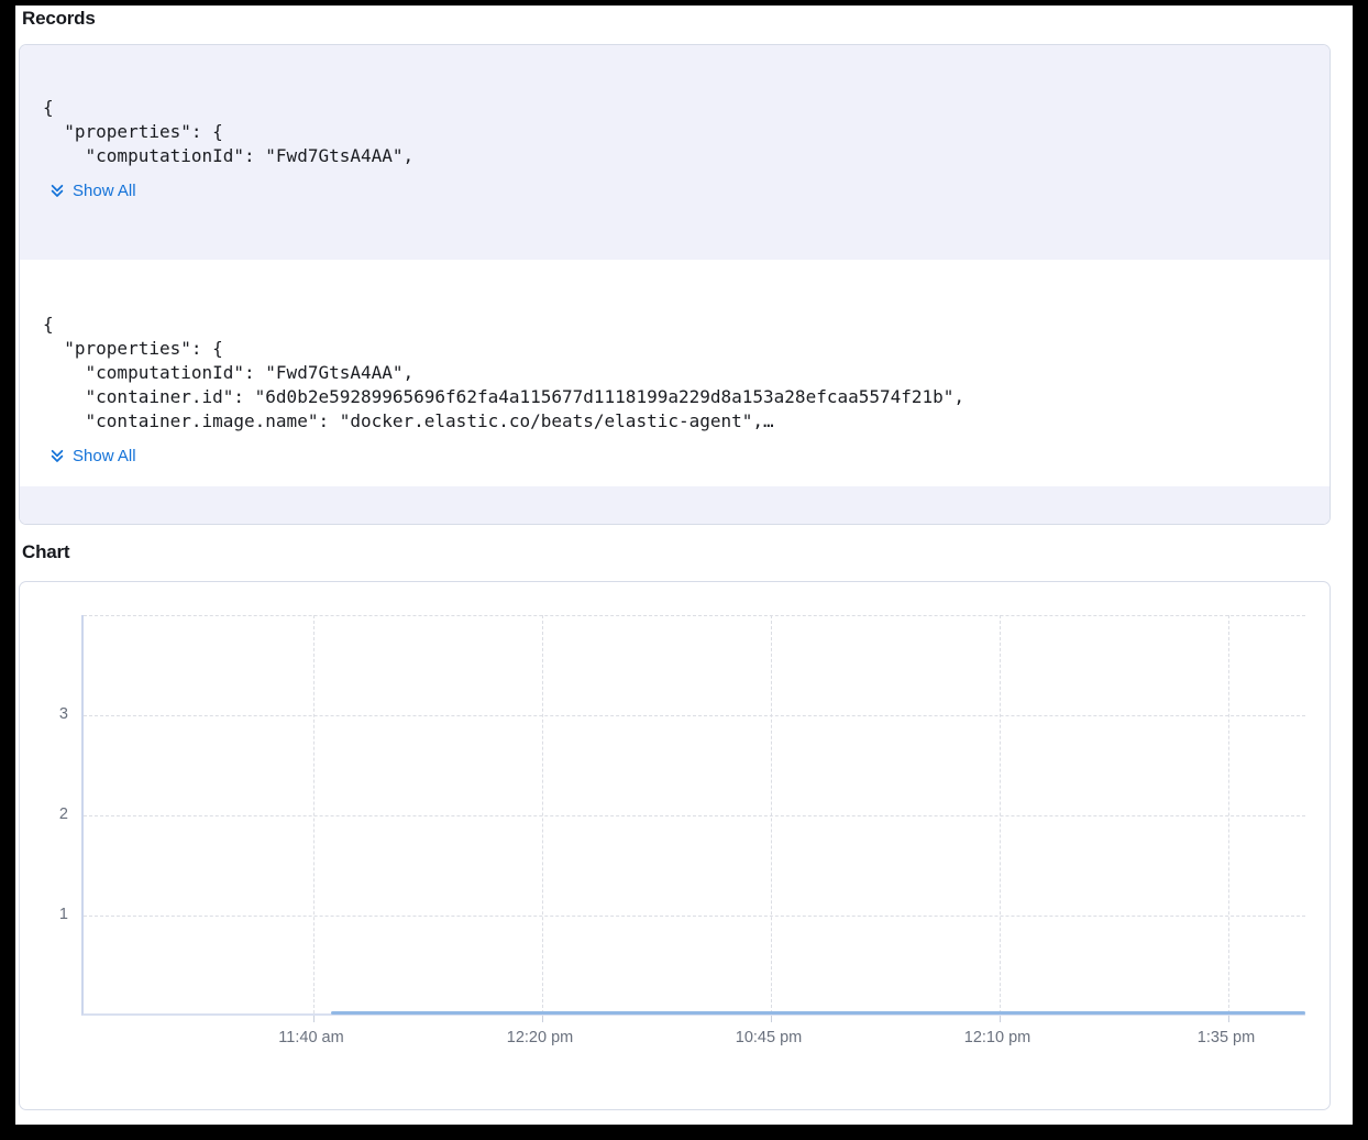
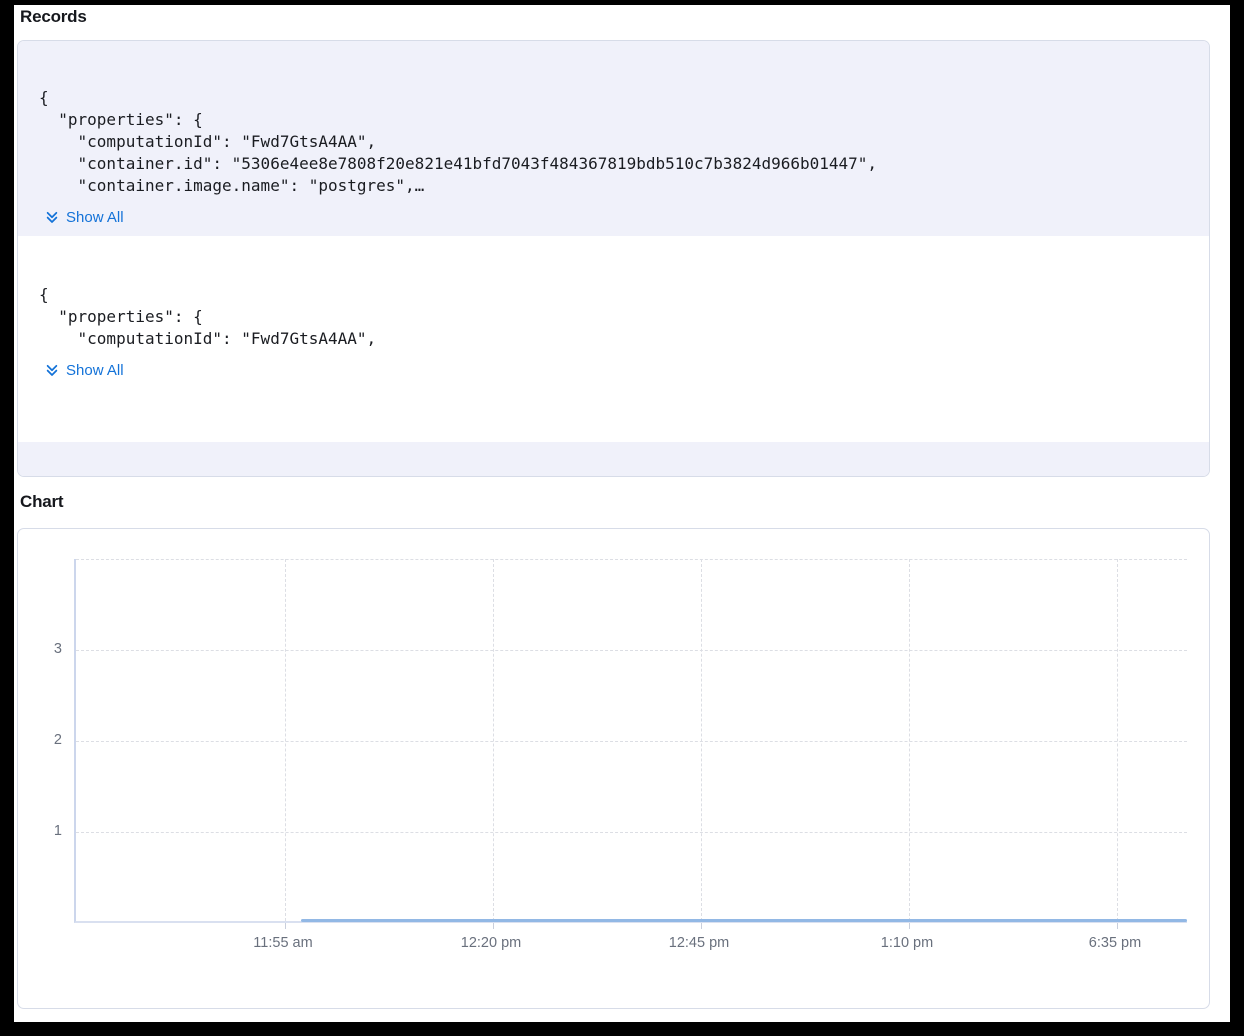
  Records
  {
  "properties": {
  "computationId": "Fwd7GtsA4AA",
+ "container.id": "5306e4ee8e7808f20e821e41bfd7043f484367819bdb510c7b3824d966b01447",
+ "container.image.name": "postgres",…
  Show All
  {
  "properties": {
  "computationId": "Fwd7GtsA4AA",
- "container.id": "6d0b2e59289965696f62fa4a115677d1118199a229d8a153a28efcaa5574f21b",
- "container.image.name": "docker.elastic.co/beats/elastic-agent",…
  Show All
  Chart
  3
  2
  1
- 11:40 am
+ 11:55 am
  12:20 pm
- 10:45 pm
+ 12:45 pm
- 12:10 pm
+ 1:10 pm
- 1:35 pm
+ 6:35 pm
